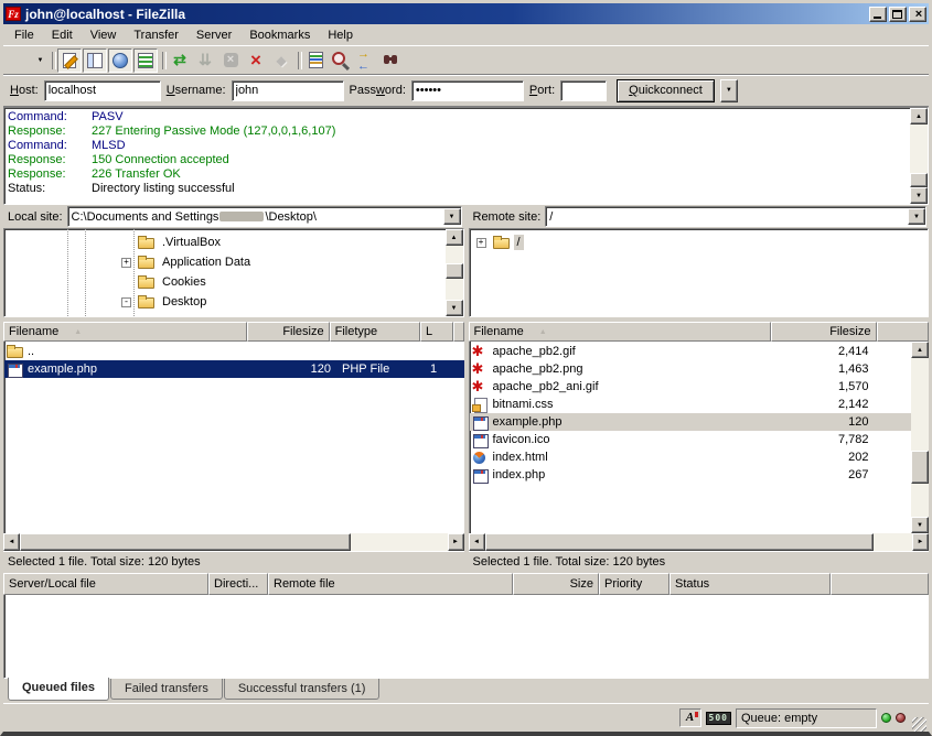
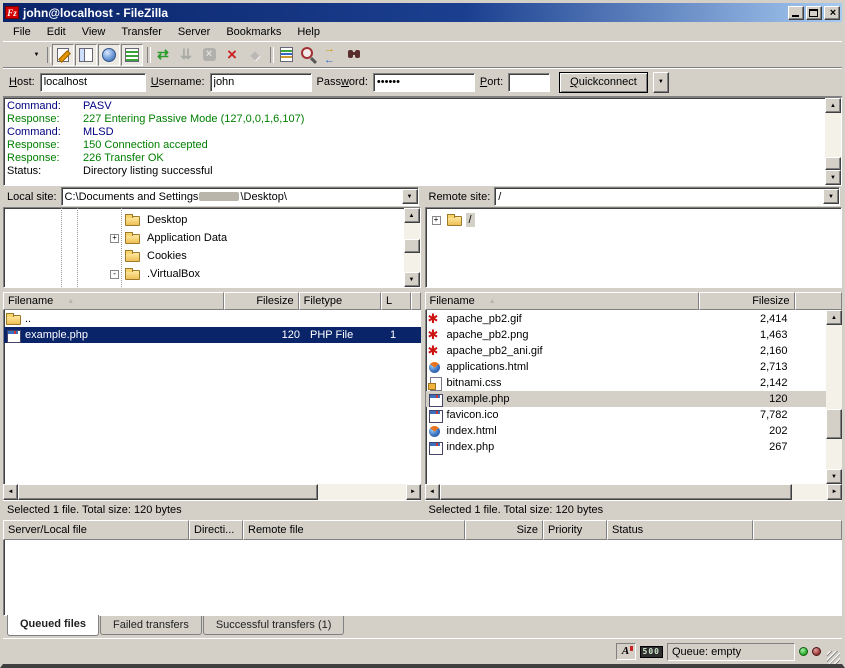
  Fz
  john@localhost - FileZilla
  ×
  File
  Edit
  View
  Transfer
  Server
  Bookmarks
  Help
  Host:
  localhost
  Username:
  john
  Password:
  ••••••
  Port:
  Quickconnect
  Command:
  PASV
  Response:
  227 Entering Passive Mode (127,0,0,1,6,107)
  Command:
  MLSD
  Response:
  150 Connection accepted
  Response:
  226 Transfer OK
  Status:
  Directory listing successful
  Local site:
  C:\Documents and Settings
  \Desktop\
- .VirtualBox
+ Desktop
  +
  Application Data
  Cookies
  -
- Desktop
+ .VirtualBox
  Filename
  Filesize
  Filetype
  L
  ..
  example.php
  120
  PHP File
  1
  Selected 1 file. Total size: 120 bytes
  Remote site:
  /
  +
  /
  Filename
  Filesize
  apache_pb2.gif
  2,414
  apache_pb2.png
  1,463
  apache_pb2_ani.gif
- 1,570
+ 2,160
+ applications.html
+ 2,713
  bitnami.css
  2,142
  example.php
  120
  favicon.ico
  7,782
  index.html
  202
  index.php
  267
  Selected 1 file. Total size: 120 bytes
  Server/Local file
  Directi...
  Remote file
  Size
  Priority
  Status
  Queued files
  Failed transfers
  Successful transfers (1)
  A
  500
  Queue: empty
